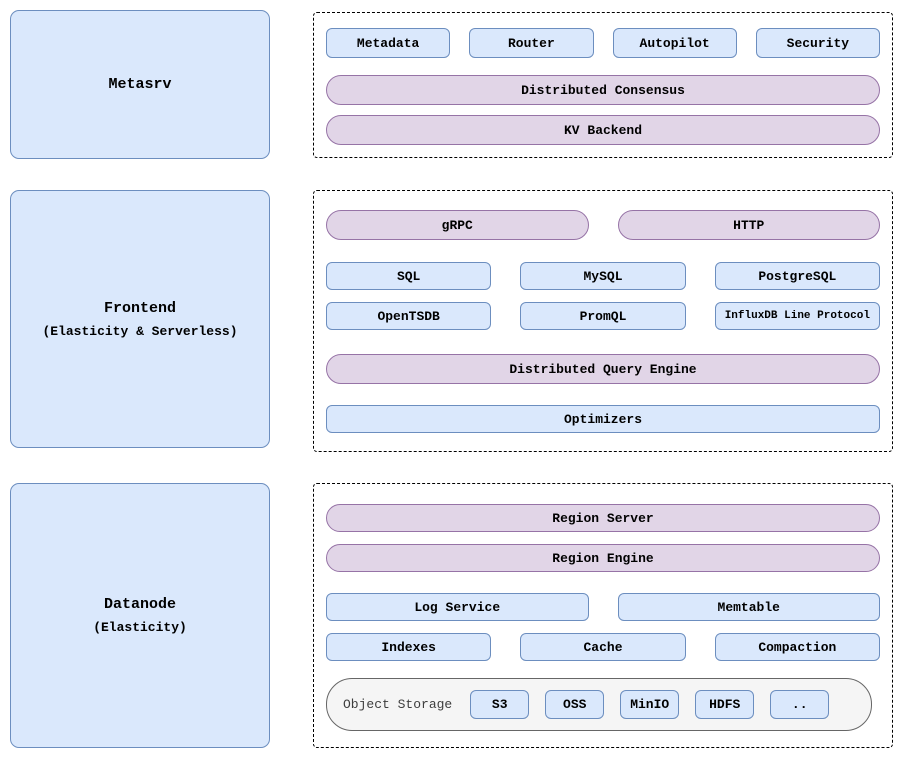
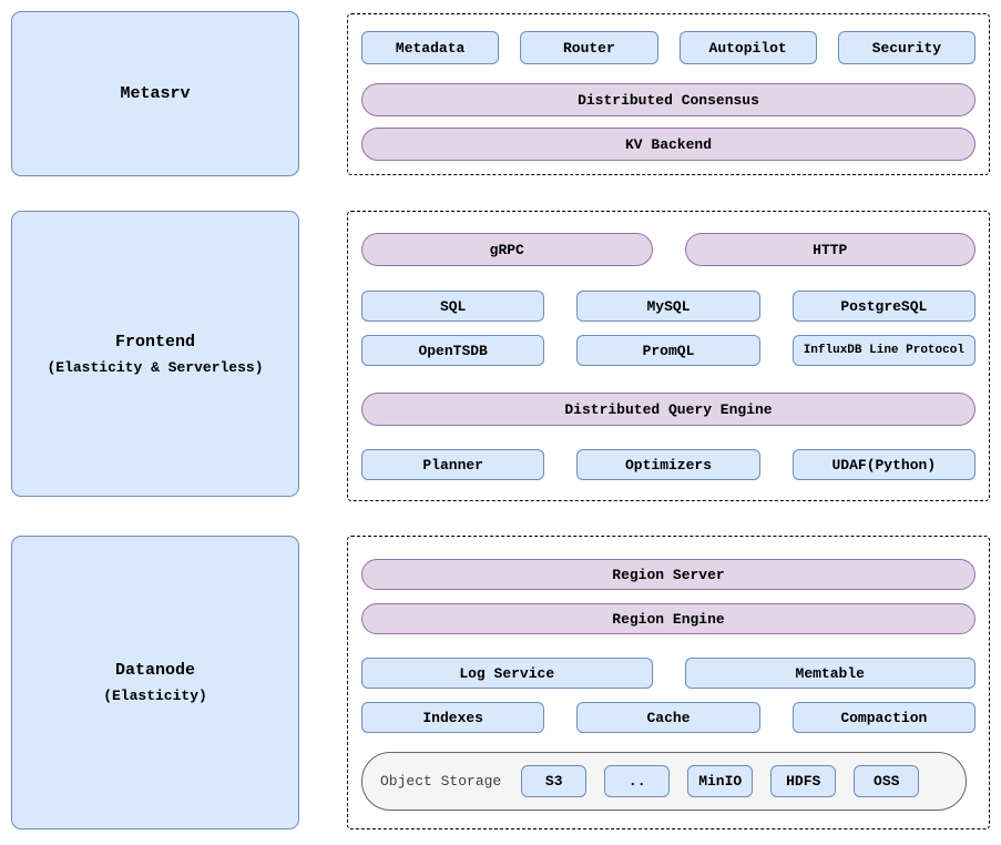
  Metasrv
  Metadata
  Router
  Autopilot
  Security
  Distributed Consensus
  KV Backend
  Frontend
  (Elasticity & Serverless)
  gRPC
  HTTP
  SQL
  MySQL
  PostgreSQL
  OpenTSDB
  PromQL
  InfluxDB Line Protocol
  Distributed Query Engine
+ Planner
  Optimizers
+ UDAF(Python)
  Datanode
  (Elasticity)
  Region Server
  Region Engine
  Log Service
  Memtable
  Indexes
  Cache
  Compaction
  Object Storage
  S3
- OSS
+ ..
  MinIO
  HDFS
- ..
+ OSS
